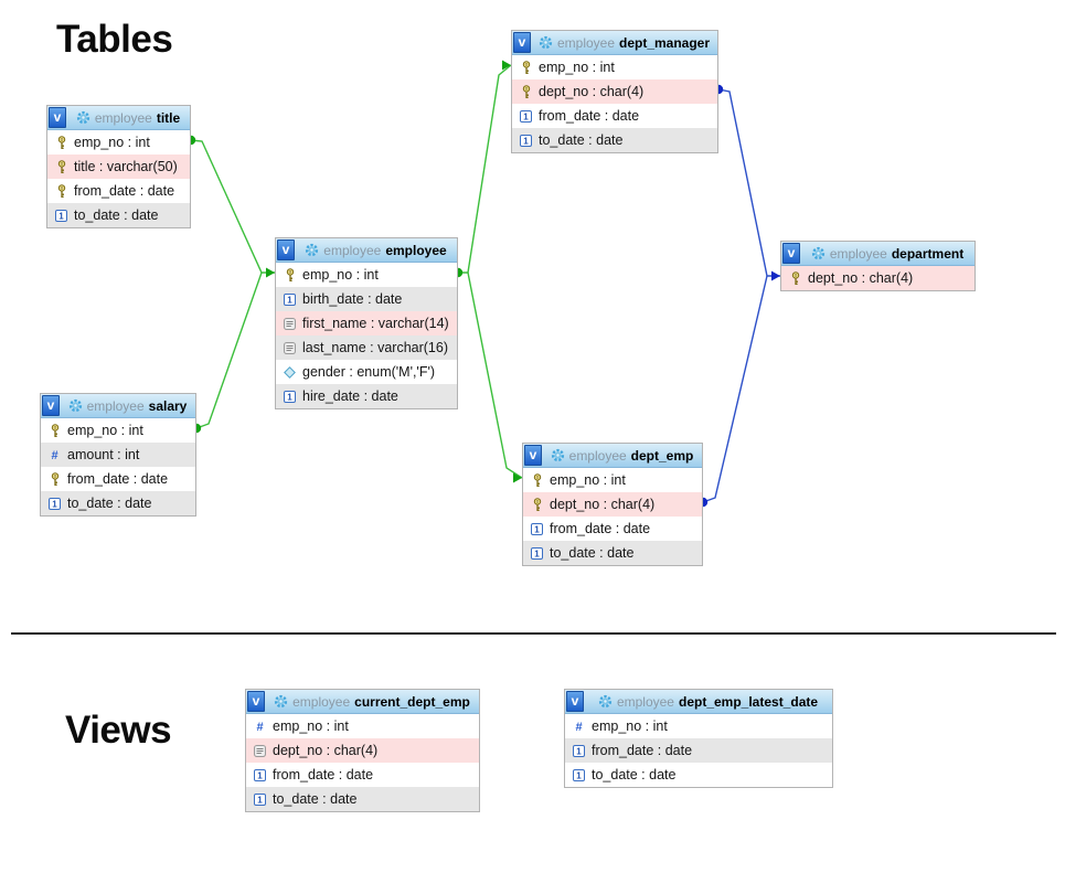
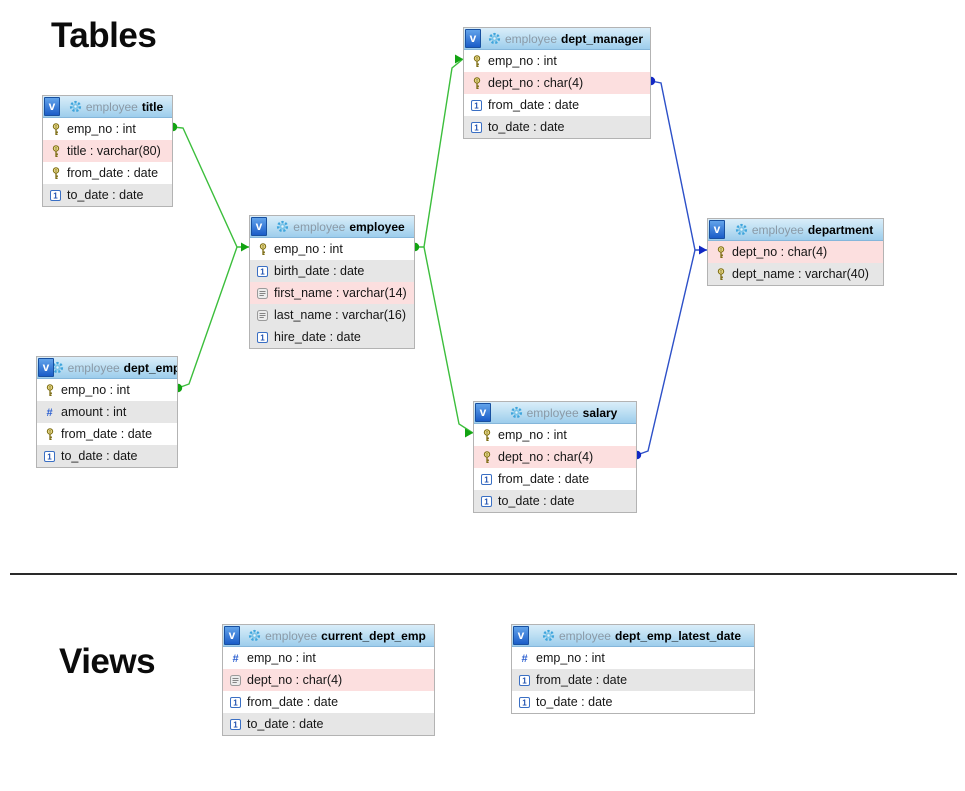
  Tables
  v
  employee
  title
  emp_no : int
- title : varchar(50)
+ title : varchar(80)
  from_date : date
  1
  to_date : date
  v
  employee
  dept_manager
  emp_no : int
  dept_no : char(4)
  1
  from_date : date
  1
  to_date : date
  v
  employee
  employee
  emp_no : int
  1
  birth_date : date
  first_name : varchar(14)
  last_name : varchar(16)
- gender : enum('M','F')
  1
  hire_date : date
  v
  employee
  department
  dept_no : char(4)
+ dept_name : varchar(40)
  v
  employee
- salary
+ dept_emp
  emp_no : int
  #
  amount : int
  from_date : date
  1
  to_date : date
  v
  employee
- dept_emp
+ salary
  emp_no : int
  dept_no : char(4)
  1
  from_date : date
  1
  to_date : date
  v
  employee
  current_dept_emp
  #
  emp_no : int
  dept_no : char(4)
  1
  from_date : date
  1
  to_date : date
  v
  employee
  dept_emp_latest_date
  #
  emp_no : int
  1
  from_date : date
  1
  to_date : date
  Views
